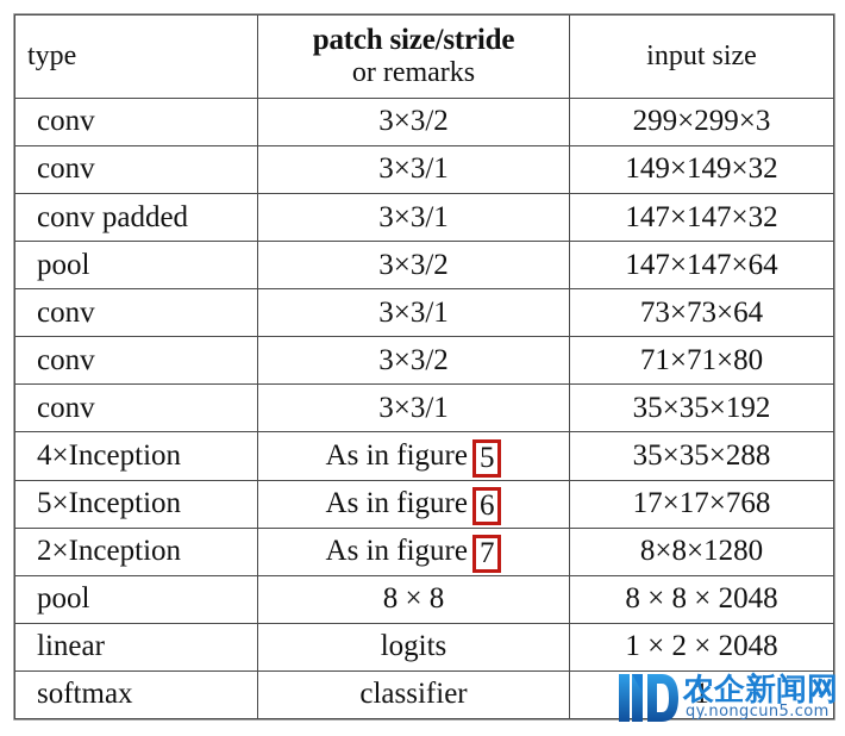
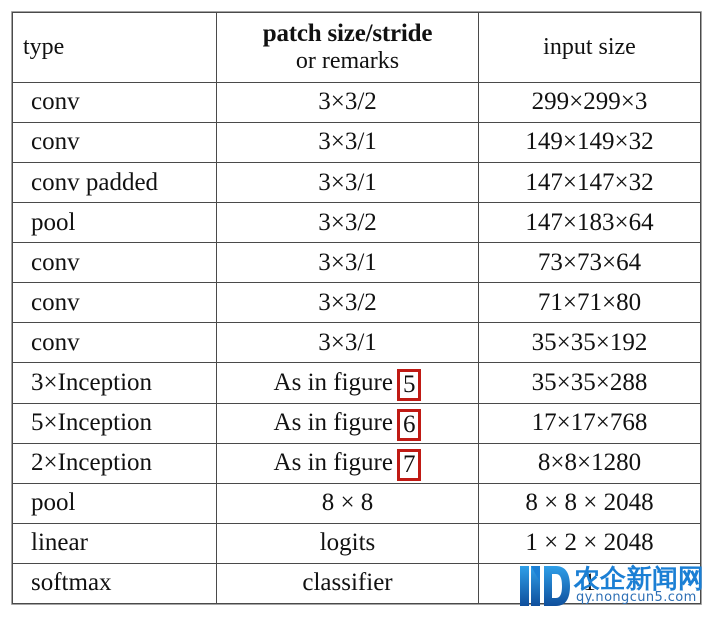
  type	patch size/stride or remarks	input size
  conv	3×3/2	299×299×3
  conv	3×3/1	149×149×32
  conv padded	3×3/1	147×147×32
- pool	3×3/2	147×147×64
+ pool	3×3/2	147×183×64
  conv	3×3/1	73×73×64
  conv	3×3/2	71×71×80
  conv	3×3/1	35×35×192
- 4×Inception	As in figure 5	35×35×288
+ 3×Inception	As in figure 5	35×35×288
  5×Inception	As in figure 6	17×17×768
  2×Inception	As in figure 7	8×8×1280
  pool	8 × 8	8 × 8 × 2048
  linear	logits	1 × 2 × 2048
  softmax	classifier	1
  农企新闻网
  qy.nongcun5.com
